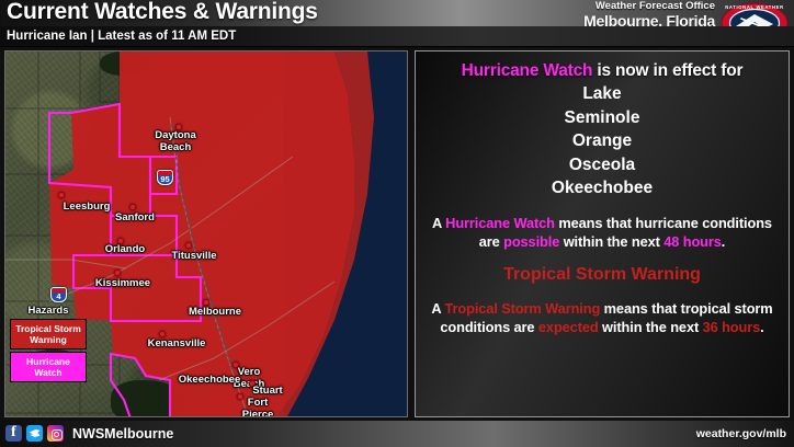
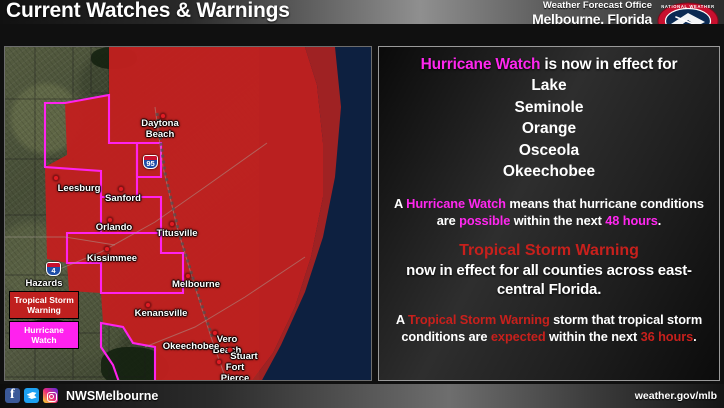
  Current Watches & Warnings
  Weather Forecast Office
  Melbourne, Florida
- Hurricane Ian | Latest as of 11 AM EDT
  95
  4
  Daytona
  Beach
  Leesburg
  Sanford
  Orlando
  Titusville
  Kissimmee
  Melbourne
  Kenansville
  Vero
  Fort
  Pierce
  Okeechobee
  Stuart
  Hazards
  Tropical Storm Warning
  Hurricane Watch
  Hurricane Watch is now in effect for
  Lake
  Seminole
  Orange
  Osceola
  Okeechobee
  A Hurricane Watch means that hurricane conditions are possible within the next 48 hours.
  Tropical Storm Warning
+ now in effect for all counties across east-central Florida.
- A Tropical Storm Warning means that tropical storm conditions are expected within the next 36 hours.
+ A Tropical Storm Warning storm that tropical storm conditions are expected within the next 36 hours.
  NWSMelbourne
  weather.gov/mlb
